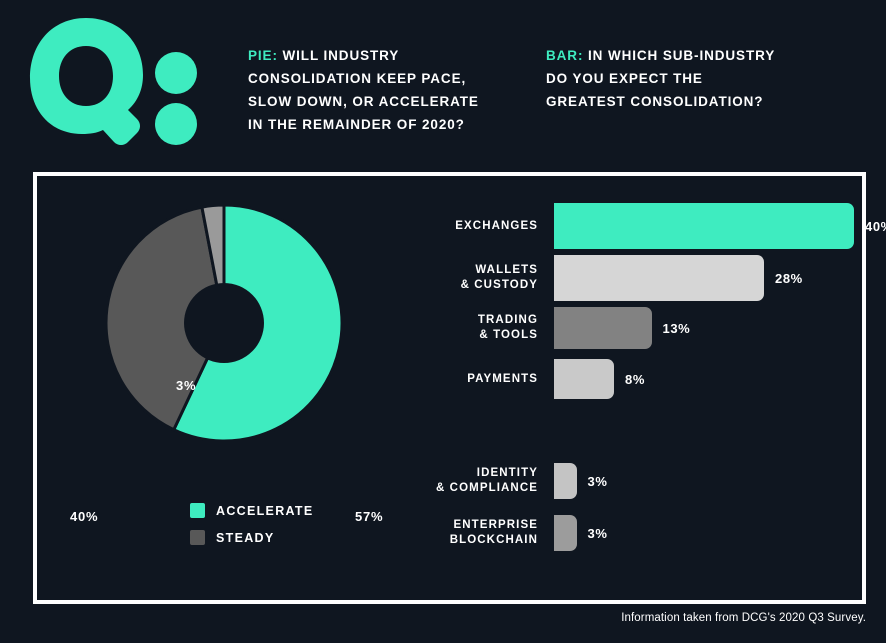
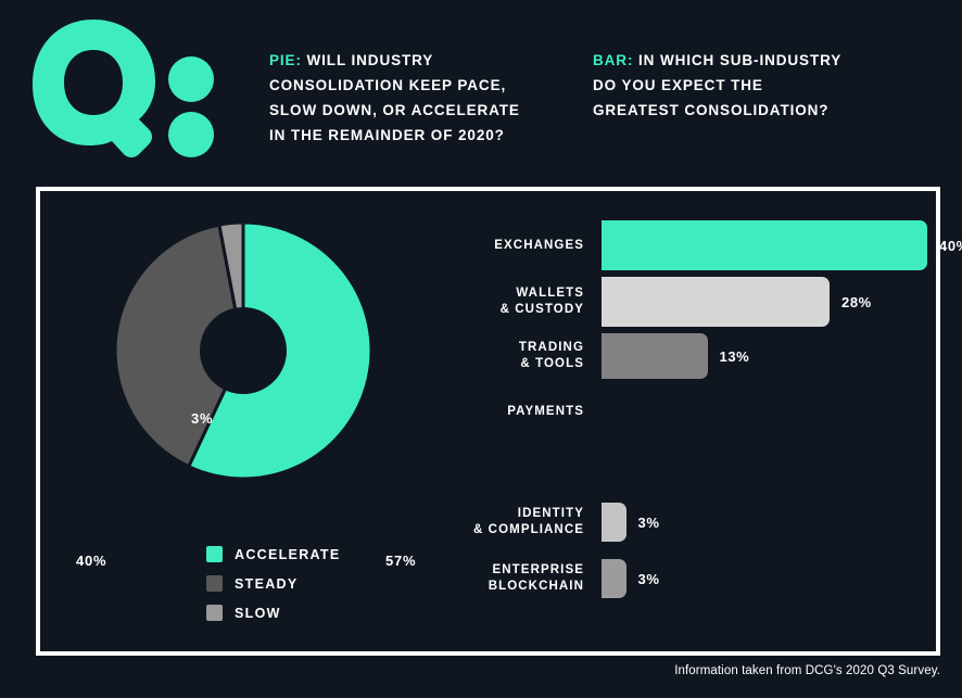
  PIE: WILL INDUSTRY CONSOLIDATION KEEP PACE, SLOW DOWN, OR ACCELERATE IN THE REMAINDER OF 2020?
  BAR: IN WHICH SUB-INDUSTRY DO YOU EXPECT THE GREATEST CONSOLIDATION?
  3%
  40%
  57%
  ACCELERATE
  STEADY
+ SLOW
  EXCHANGES
  WALLETS
  & CUSTODY
  28%
  TRADING
  & TOOLS
  13%
  PAYMENTS
- 8%
  IDENTITY
  & COMPLIANCE
  3%
  ENTERPRISE
  BLOCKCHAIN
  3%
  Information taken from DCG's 2020 Q3 Survey.
